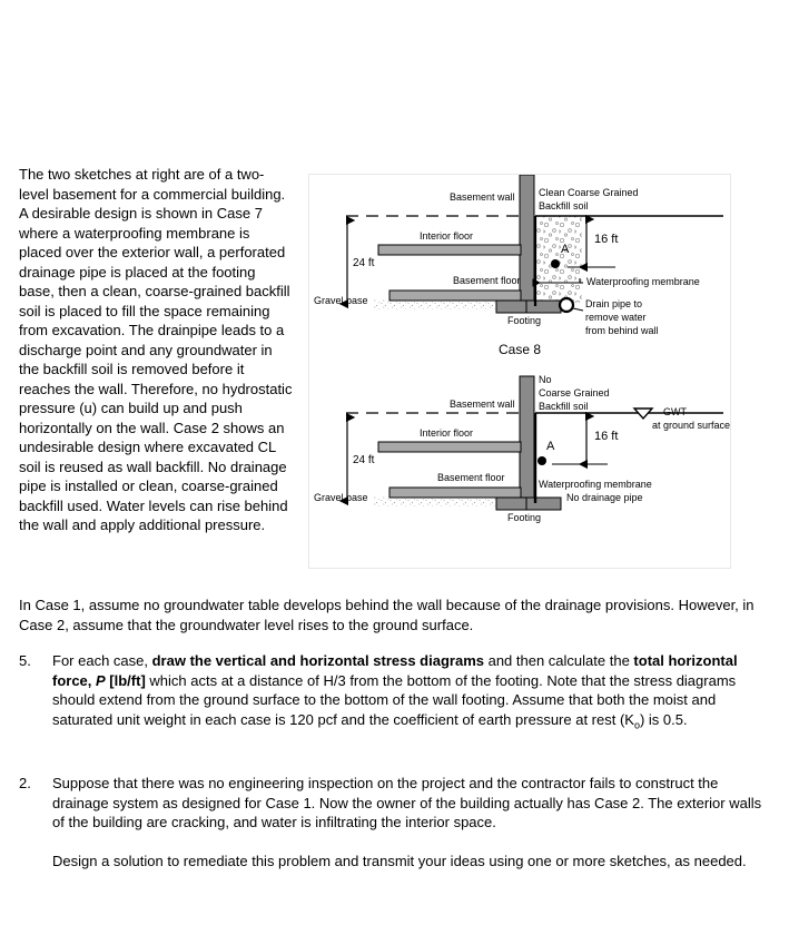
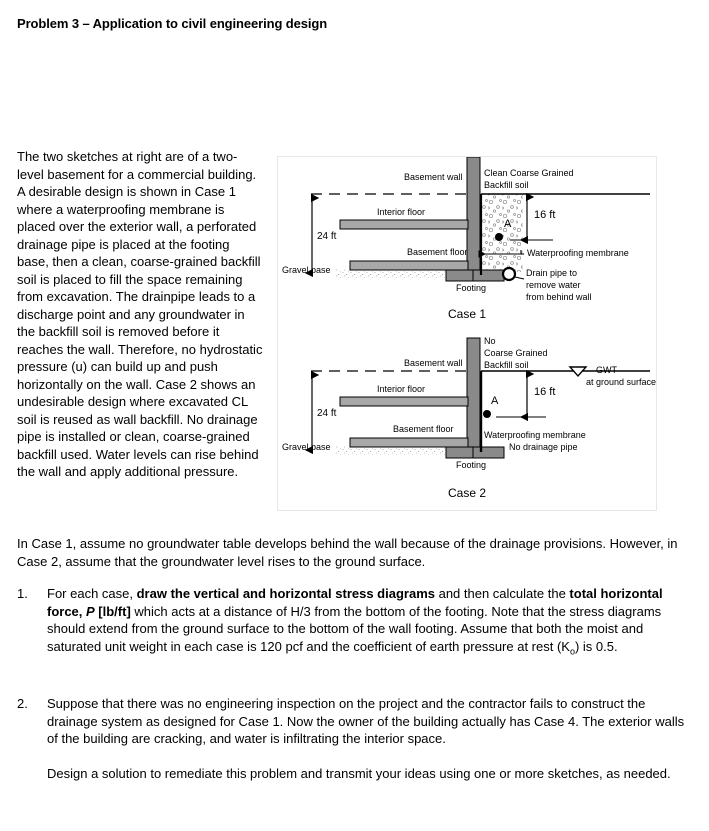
+ Problem 3 – Application to civil engineering design
- The two sketches at right are of a two-level basement for a commercial building. A desirable design is shown in Case 7 where a waterproofing membrane is placed over the exterior wall, a perforated drainage pipe is placed at the footing base, then a clean, coarse-grained backfill soil is placed to fill the space remaining from excavation. The drainpipe leads to a discharge point and any groundwater in the backfill soil is removed before it reaches the wall. Therefore, no hydrostatic pressure (u) can build up and push horizontally on the wall. Case 2 shows an undesirable design where excavated CL soil is reused as wall backfill. No drainage pipe is installed or clean, coarse-grained backfill used. Water levels can rise behind the wall and apply additional pressure.
+ The two sketches at right are of a two-level basement for a commercial building. A desirable design is shown in Case 1 where a waterproofing membrane is placed over the exterior wall, a perforated drainage pipe is placed at the footing base, then a clean, coarse-grained backfill soil is placed to fill the space remaining from excavation. The drainpipe leads to a discharge point and any groundwater in the backfill soil is removed before it reaches the wall. Therefore, no hydrostatic pressure (u) can build up and push horizontally on the wall. Case 2 shows an undesirable design where excavated CL soil is reused as wall backfill. No drainage pipe is installed or clean, coarse-grained backfill used. Water levels can rise behind the wall and apply additional pressure.
  Basement wall
  Clean Coarse Grained
  Backfill soil
  Interior floor
  Basement floor
  Gravel base
  Footing
  24 ft
  16 ft
  A
  Waterproofing membrane
  Drain pipe to
  remove water
  from behind wall
- Case 8
+ Case 1
  Basement wall
  No
  Coarse Grained
  Backfill soil
  Interior floor
  Basement floor
  Gravel base
  Footing
  24 ft
  16 ft
  A
  Waterproofing membrane
  No drainage pipe
  GWT
  at ground surface
+ Case 2
  In Case 1, assume no groundwater table develops behind the wall because of the drainage provisions. However, in Case 2, assume that the groundwater level rises to the ground surface.
- 5.
+ 1.
  For each case, draw the vertical and horizontal stress diagrams and then calculate the total horizontal force, P [lb/ft] which acts at a distance of H/3 from the bottom of the footing. Note that the stress diagrams should extend from the ground surface to the bottom of the wall footing. Assume that both the moist and saturated unit weight in each case is 120 pcf and the coefficient of earth pressure at rest (Ko) is 0.5.
  2.
- Suppose that there was no engineering inspection on the project and the contractor fails to construct the drainage system as designed for Case 1. Now the owner of the building actually has Case 2. The exterior walls of the building are cracking, and water is infiltrating the interior space.
+ Suppose that there was no engineering inspection on the project and the contractor fails to construct the drainage system as designed for Case 1. Now the owner of the building actually has Case 4. The exterior walls of the building are cracking, and water is infiltrating the interior space.
  Design a solution to remediate this problem and transmit your ideas using one or more sketches, as needed.
